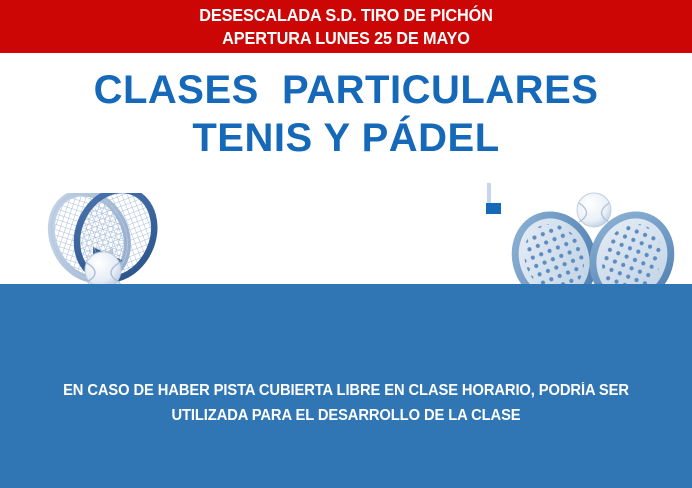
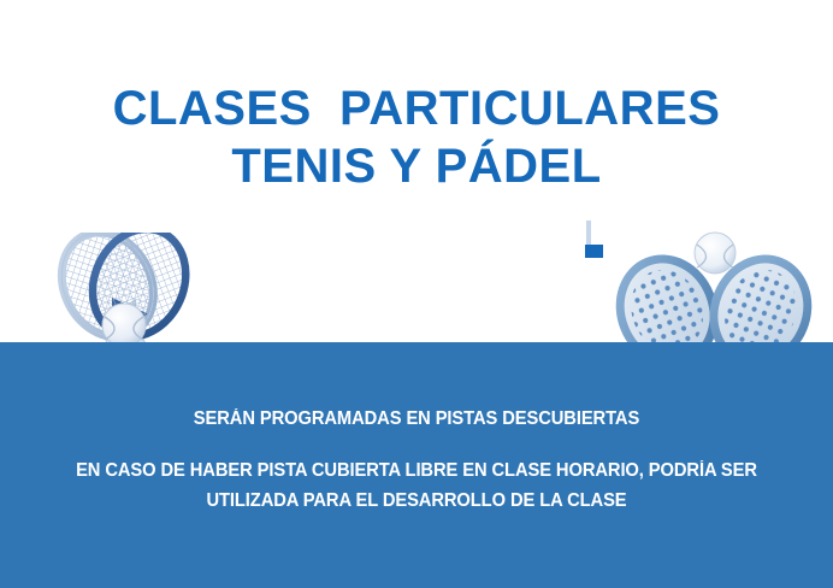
- DESESCALADA S.D. TIRO DE PICHÓN
- APERTURA LUNES 25 DE MAYO
  CLASES PARTICULARES
  TENIS Y PÁDEL
+ SERÁN PROGRAMADAS EN PISTAS DESCUBIERTAS
  EN CASO DE HABER PISTA CUBIERTA LIBRE EN CLASE HORARIO, PODRÍA SER
  UTILIZADA PARA EL DESARROLLO DE LA CLASE
